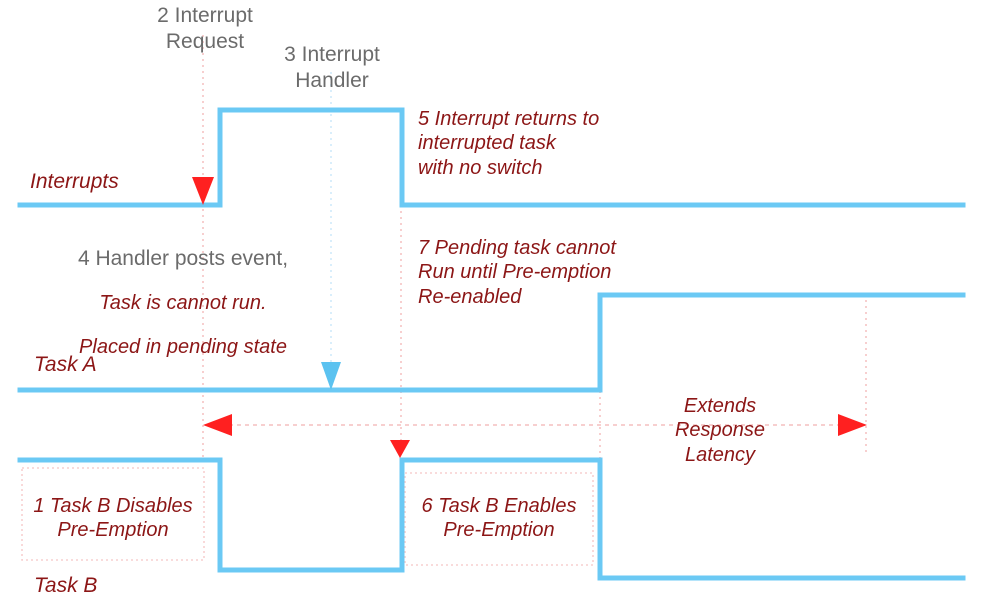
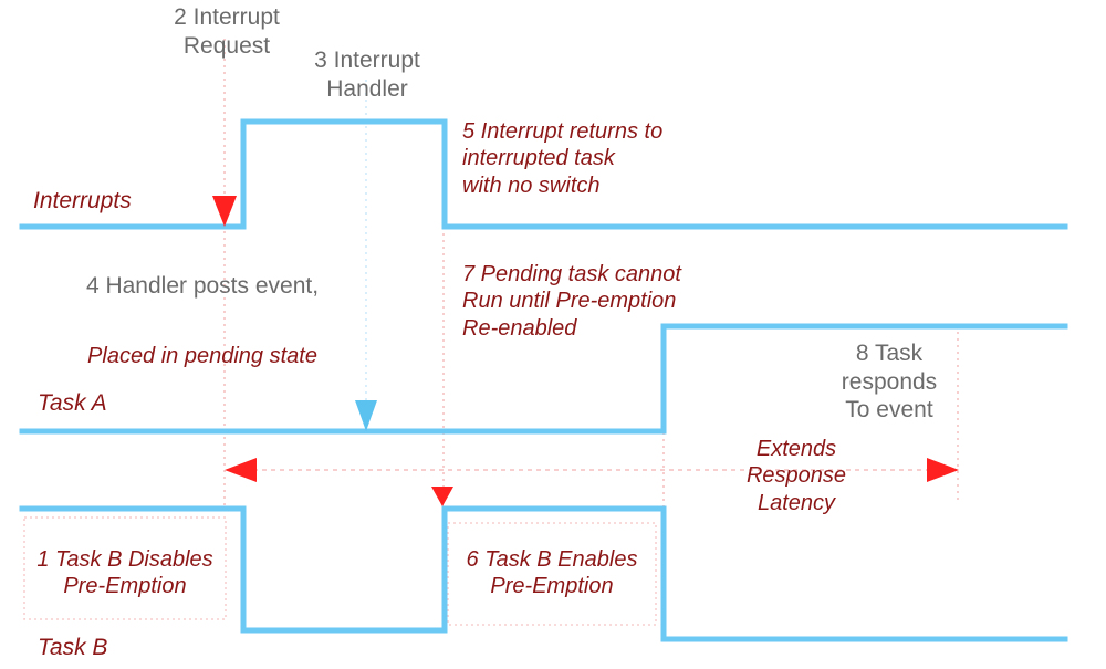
  Interrupts
  Task A
  Task B
  2 Interrupt
  Request
  3 Interrupt
  Handler
  5 Interrupt returns to
  interrupted task
  with no switch
  4 Handler posts event,
- Task is cannot run.
  Placed in pending state
  7 Pending task cannot
  Run until Pre-emption
  Re-enabled
+ 8 Task
+ responds
+ To event
  1 Task B Disables
  Pre-Emption
  6 Task B Enables
  Pre-Emption
  Extends
  Response
  Latency
